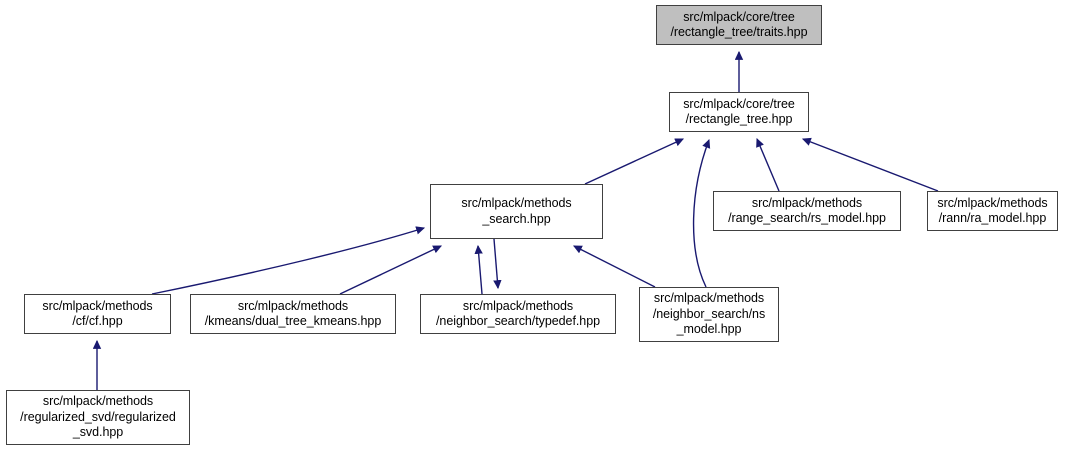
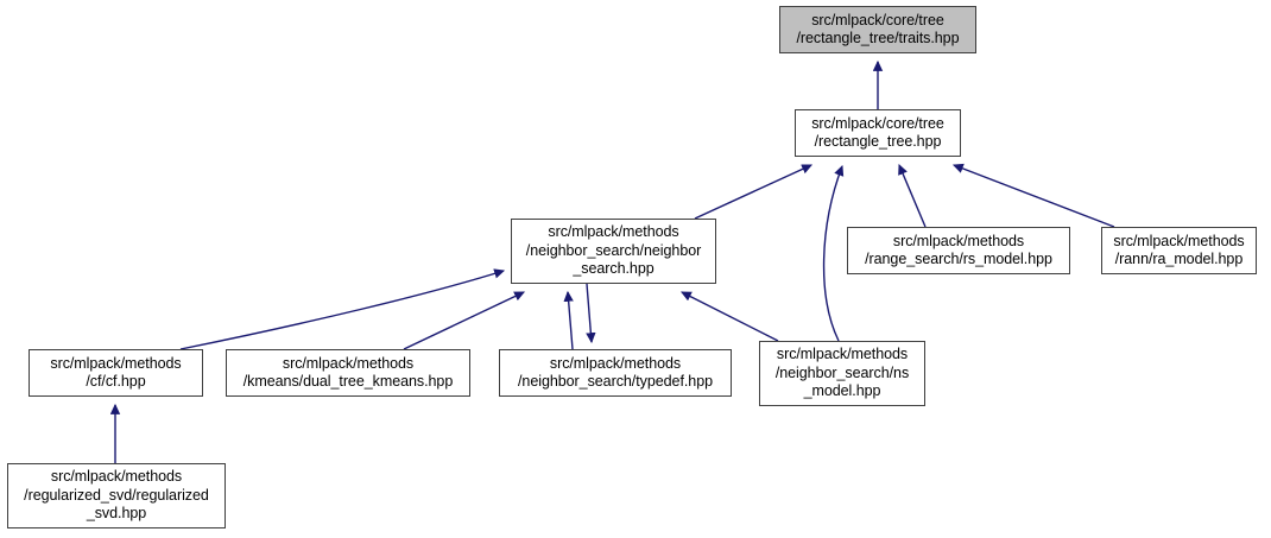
  src/mlpack/core/tree
  /rectangle_tree/traits.hpp
  src/mlpack/core/tree
  /rectangle_tree.hpp
  src/mlpack/methods
+ /neighbor_search/neighbor
  _search.hpp
  src/mlpack/methods
  /range_search/rs_model.hpp
  src/mlpack/methods
  /rann/ra_model.hpp
  src/mlpack/methods
  /cf/cf.hpp
  src/mlpack/methods
  /kmeans/dual_tree_kmeans.hpp
  src/mlpack/methods
  /neighbor_search/typedef.hpp
  src/mlpack/methods
  /neighbor_search/ns
  _model.hpp
  src/mlpack/methods
  /regularized_svd/regularized
  _svd.hpp
